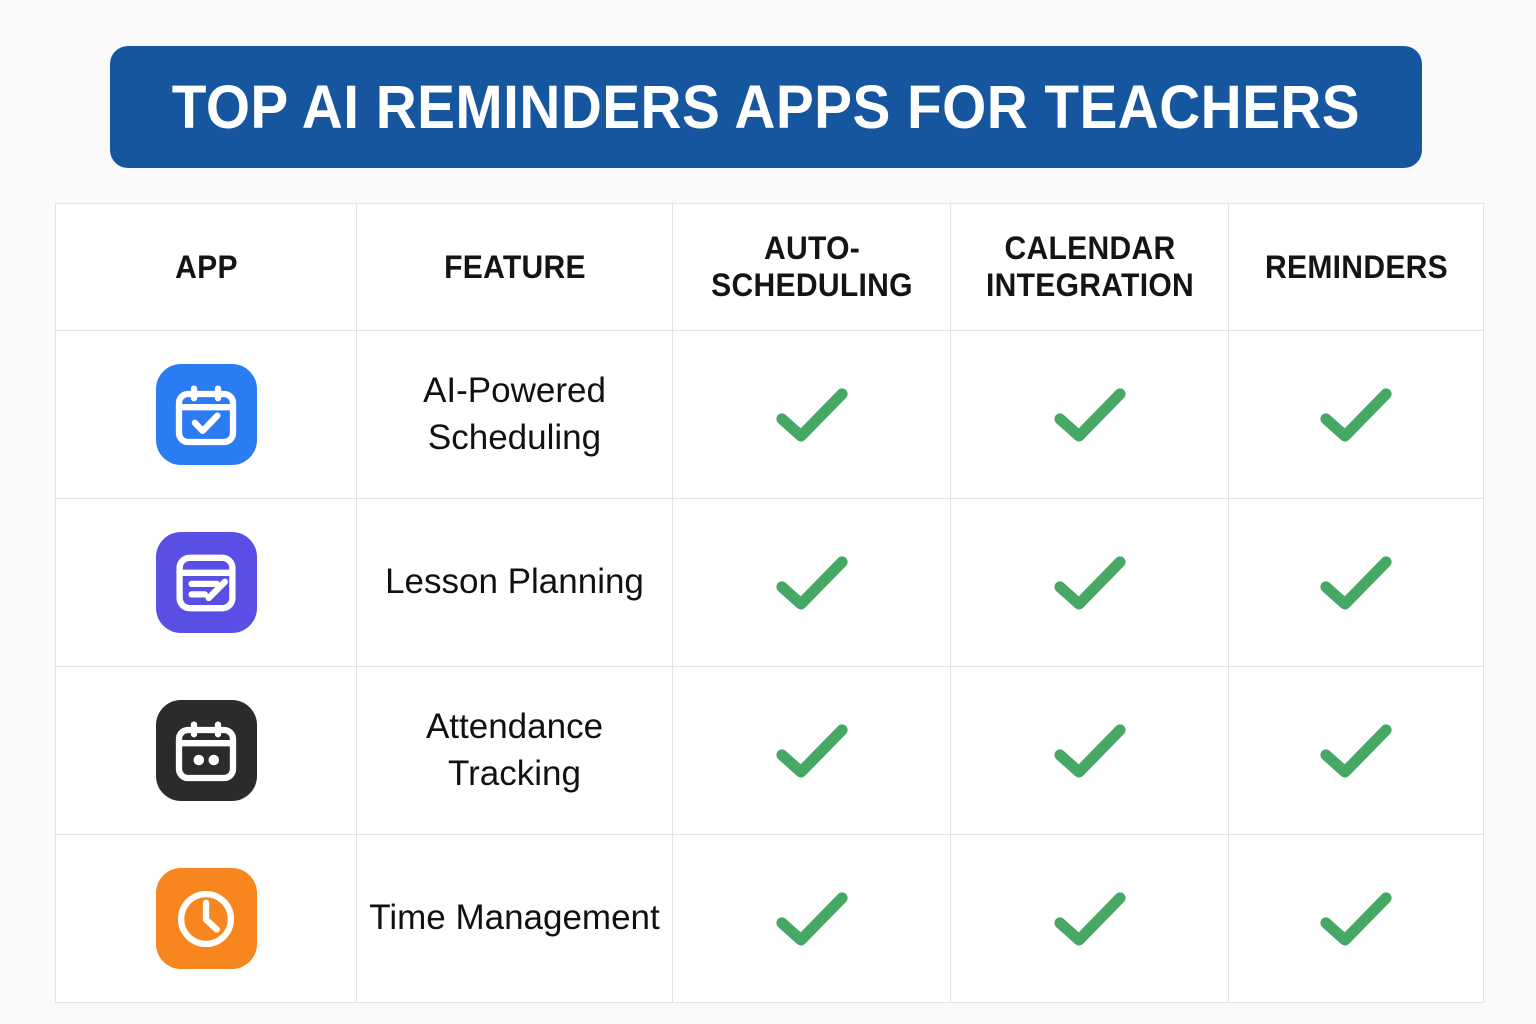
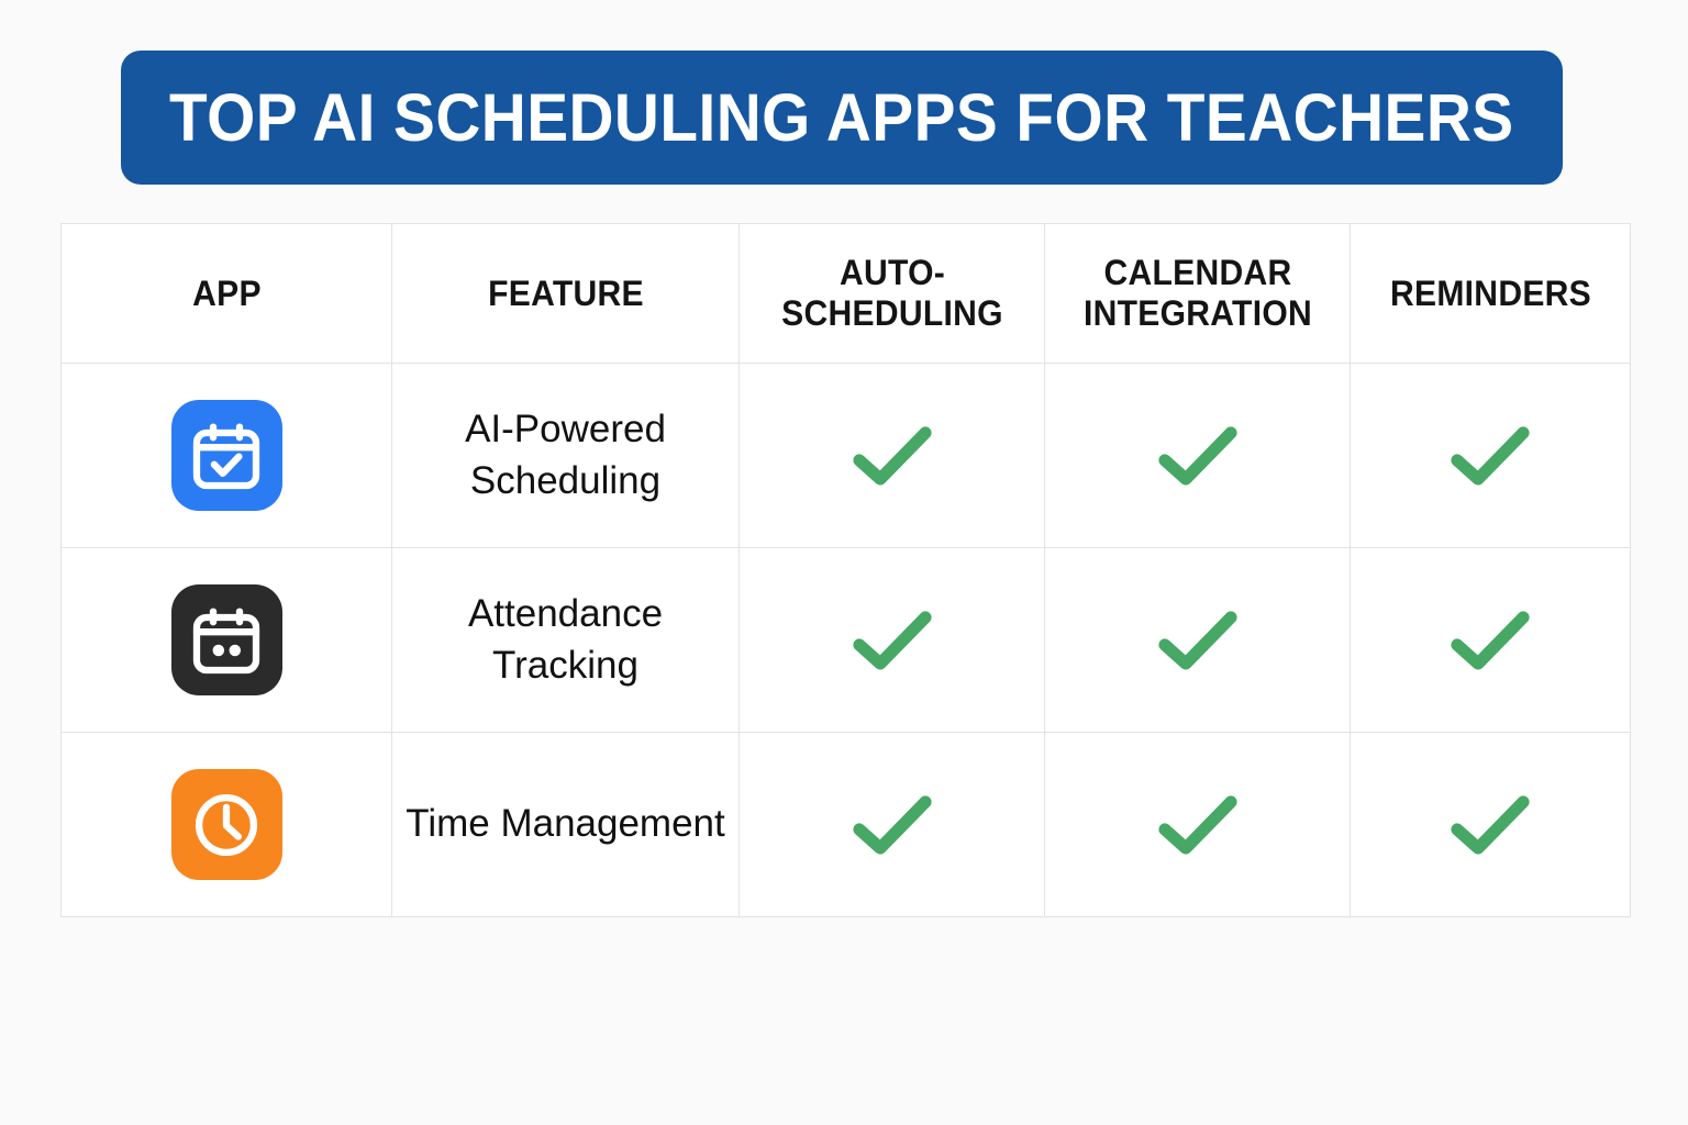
- TOP AI REMINDERS APPS FOR TEACHERS
+ TOP AI SCHEDULING APPS FOR TEACHERS
  APP	FEATURE	AUTO-SCHEDULING	CALENDAR INTEGRATION	REMINDERS
  	AI-Powered Scheduling
- 	Lesson Planning
  	Attendance Tracking
  	Time Management
